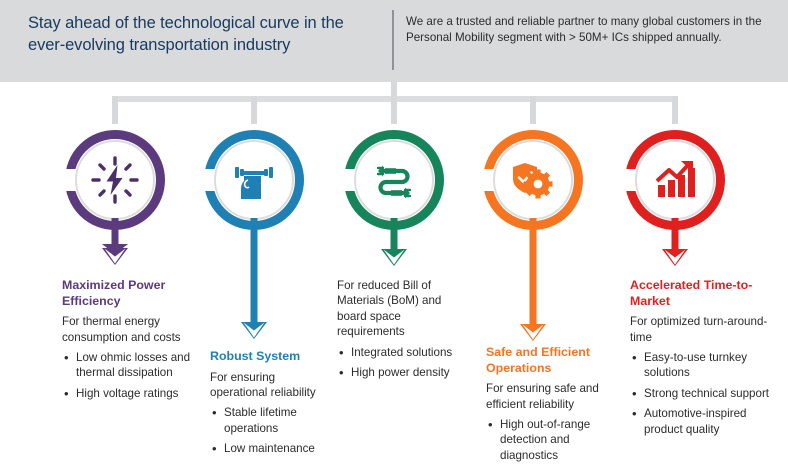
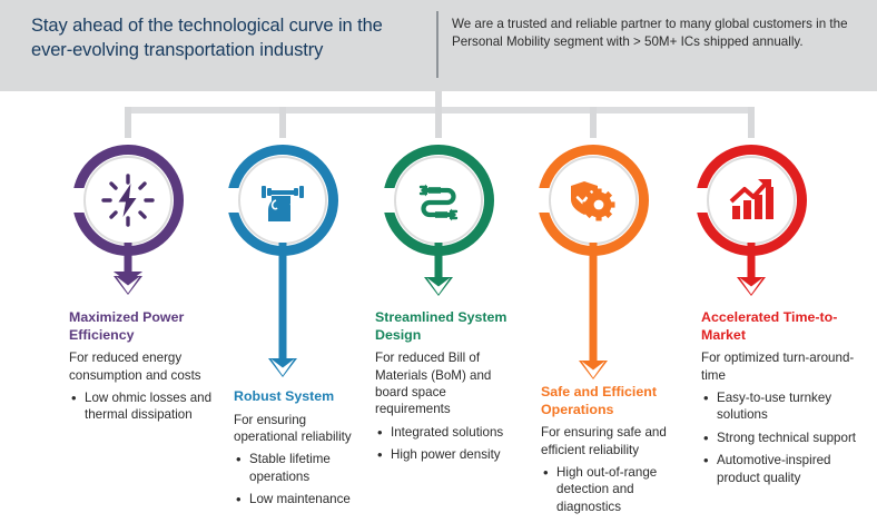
  Stay ahead of the technological curve in the ever-evolving transportation industry
  We are a trusted and reliable partner to many global customers in the Personal Mobility segment with > 50M+ ICs shipped annually.
  Maximized Power Efficiency
- For thermal energy consumption and costs
+ For reduced energy consumption and costs
  Low ohmic losses and thermal dissipation
- High voltage ratings
  Robust System
  For ensuring operational reliability
  Stable lifetime operations
  Low maintenance
+ Streamlined System Design
  For reduced Bill of Materials (BoM) and board space requirements
  Integrated solutions
  High power density
  Safe and Efficient Operations
  For ensuring safe and efficient reliability
  High out-of-range detection and diagnostics
  Accelerated Time-to-Market
  For optimized turn-around-time
  Easy-to-use turnkey solutions
  Strong technical support
  Automotive-inspired product quality
